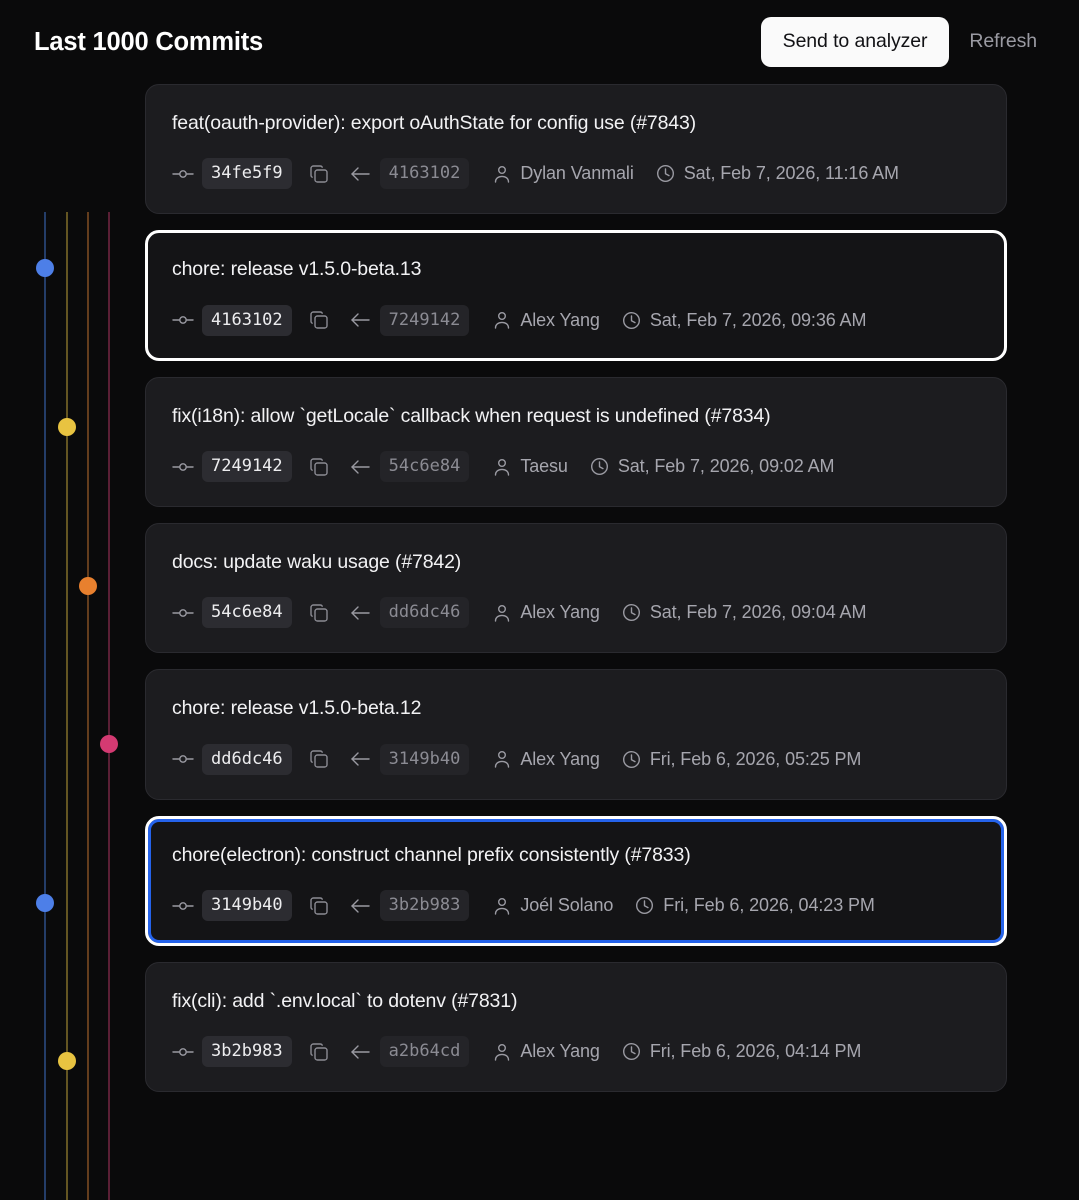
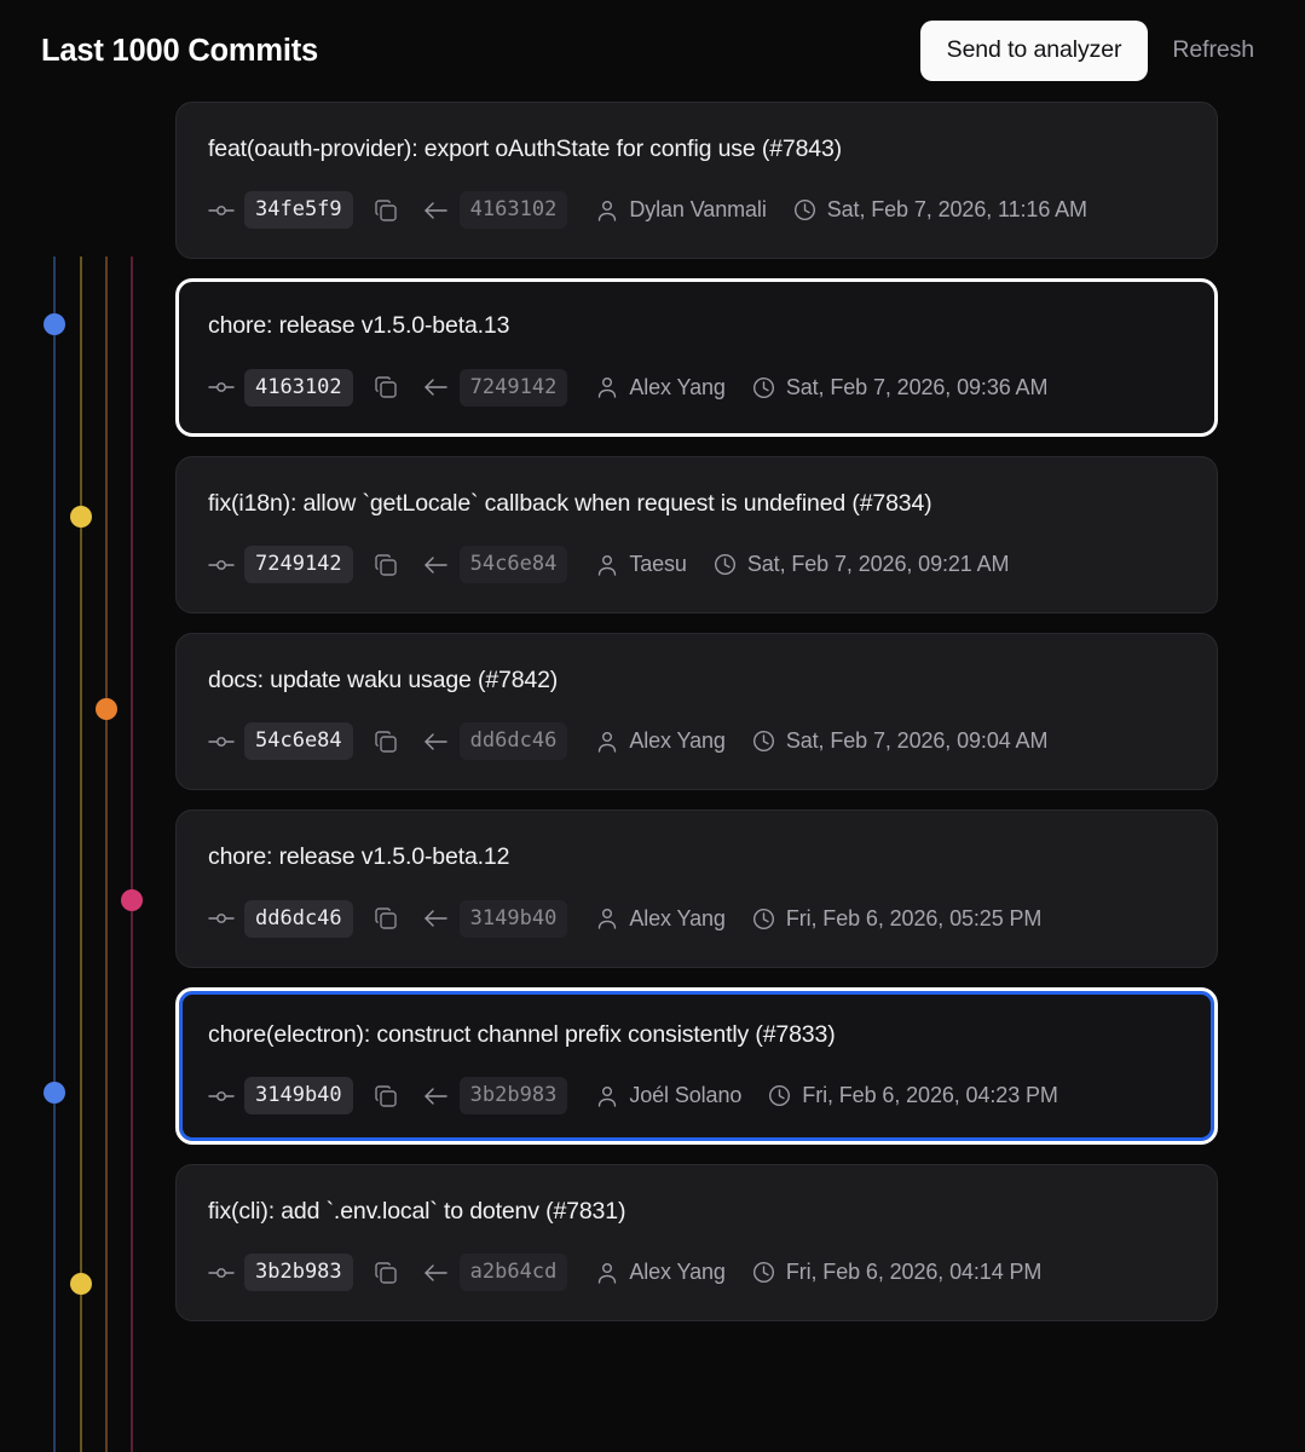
  Last 1000 Commits
  Send to analyzer
  Refresh
  feat(oauth-provider): export oAuthState for config use (#7843)
  34fe5f9
  4163102
  Dylan Vanmali
  Sat, Feb 7, 2026, 11:16 AM
  chore: release v1.5.0-beta.13
  4163102
  7249142
  Alex Yang
  Sat, Feb 7, 2026, 09:36 AM
  fix(i18n): allow `getLocale` callback when request is undefined (#7834)
  7249142
  54c6e84
  Taesu
- Sat, Feb 7, 2026, 09:02 AM
+ Sat, Feb 7, 2026, 09:21 AM
  docs: update waku usage (#7842)
  54c6e84
  dd6dc46
  Alex Yang
  Sat, Feb 7, 2026, 09:04 AM
  chore: release v1.5.0-beta.12
  dd6dc46
  3149b40
  Alex Yang
  Fri, Feb 6, 2026, 05:25 PM
  chore(electron): construct channel prefix consistently (#7833)
  3149b40
  3b2b983
  Joél Solano
  Fri, Feb 6, 2026, 04:23 PM
  fix(cli): add `.env.local` to dotenv (#7831)
  3b2b983
  a2b64cd
  Alex Yang
  Fri, Feb 6, 2026, 04:14 PM
